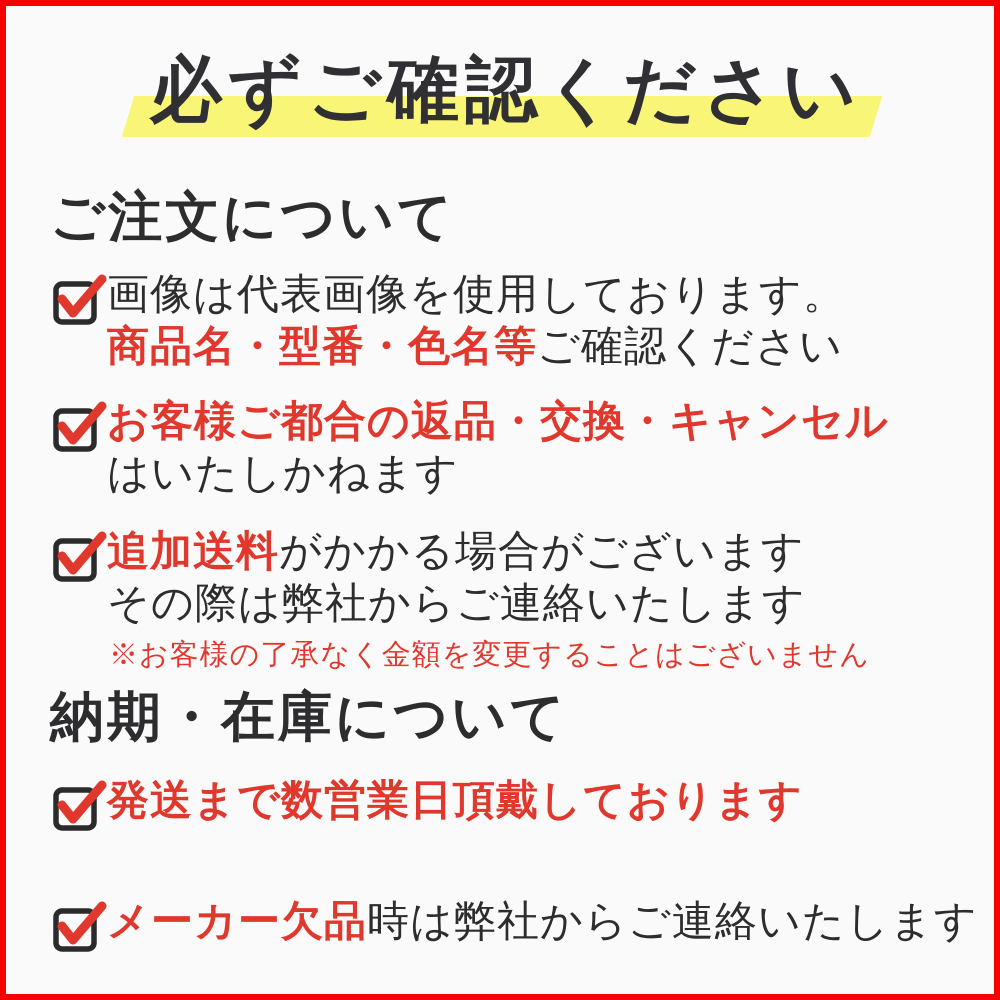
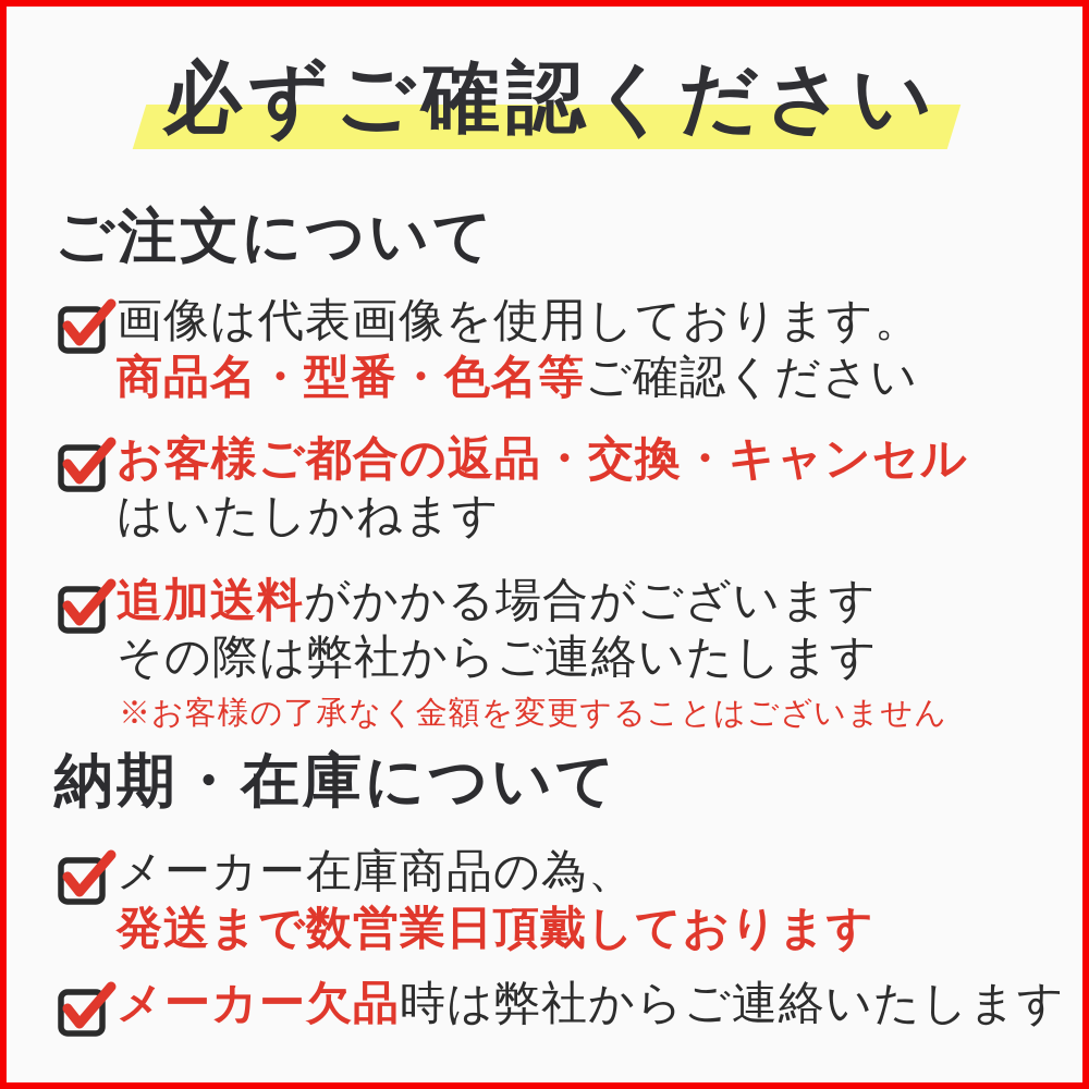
  必ずご確認ください
  ご注文について
  画像は代表画像を使用しております。
  商品名・型番・色名等ご確認ください
  お客様ご都合の返品・交換・キャンセル
  はいたしかねます
  追加送料がかかる場合がございます
  その際は弊社からご連絡いたします
  ※お客様の了承なく金額を変更することはございません
  納期・在庫について
+ メーカー在庫商品の為、
  発送まで数営業日頂戴しております
  メーカー欠品時は弊社からご連絡いたします
